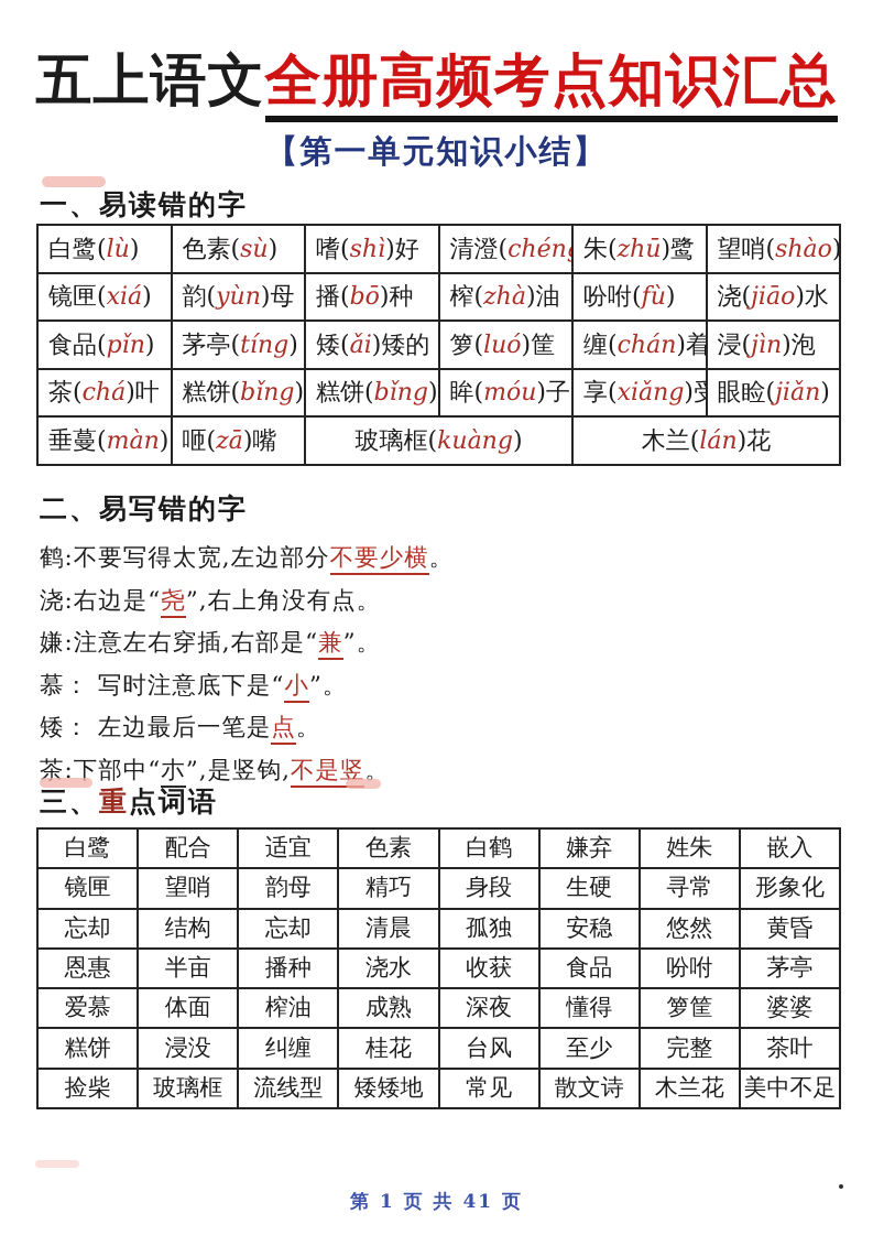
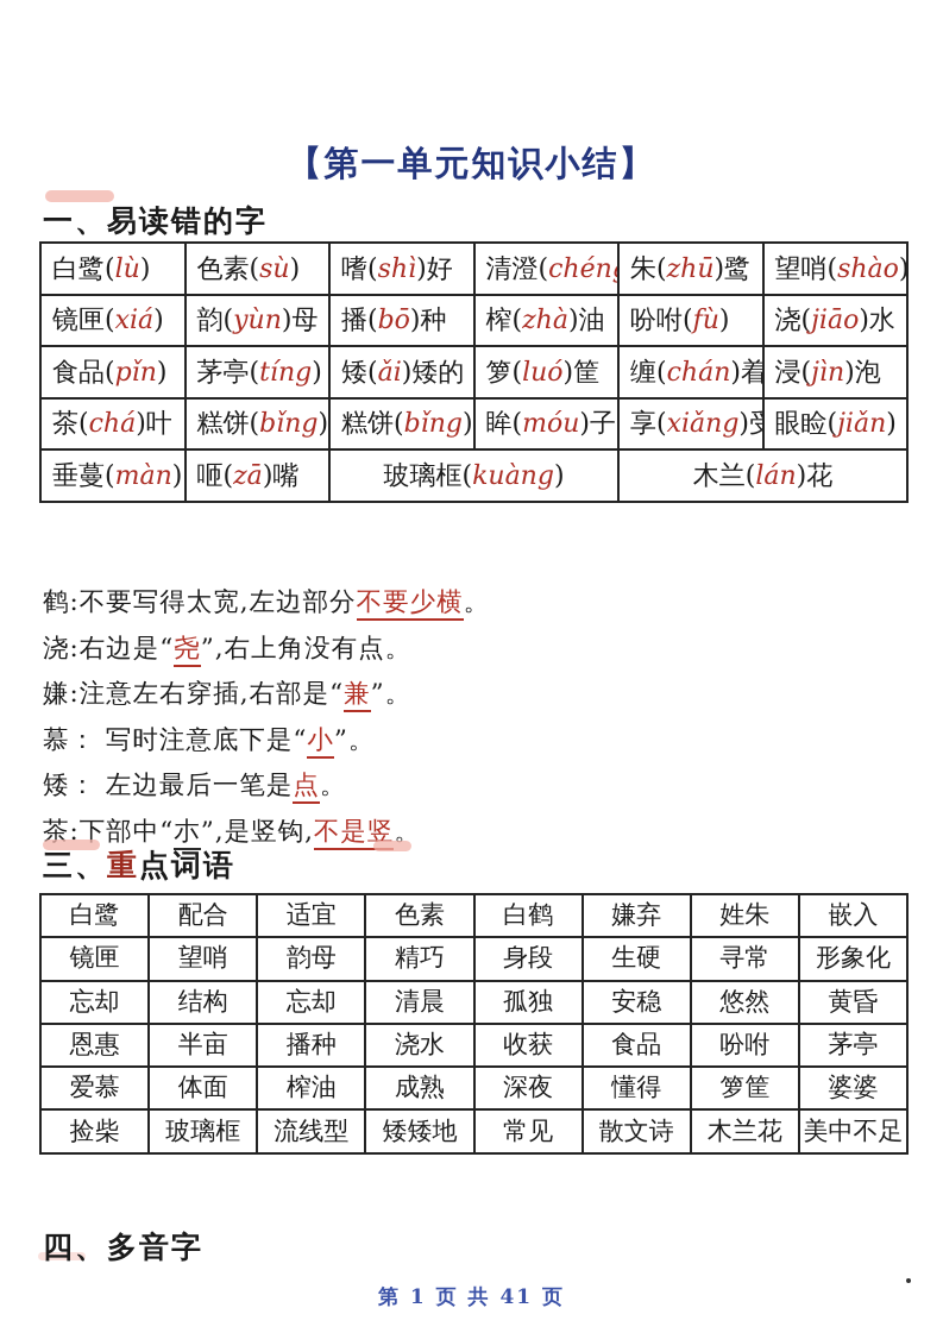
- 五上语文全册高频考点知识汇总
  【第一单元知识小结】
  一、易读错的字
  白鹭(lù)	色素(sù)	嗜(shì)好	清澄(chén	朱(zhū)鹭	望哨(shào)
  镜匣(xiá)	韵(yùn)母	播(bō)种	榨(zhà)油	吩咐(fù)	浇(jiāo)水
  食品(pǐn)	茅亭(tíng)	矮(ǎi)矮的	箩(luó)筐	缠(chán)着	浸(jìn)泡
  茶(chá)叶	糕饼(bǐng)	糕饼(bǐng)	眸(móu)子	享(xiǎng)受	眼睑(jiǎn)
  垂蔓(màn)	咂(zā)嘴	玻璃框(kuàng)	木兰(lán)花
- 二、易写错的字
  鹤:不要写得太宽,左边部分不要少横。
  浇:右边是“尧”,右上角没有点。
  嫌:注意左右穿插,右部是“兼”。
  慕： 写时注意底下是“小”。
  矮： 左边最后一笔是点。
  茶:下部中“朩”,是竖钩,不是竖。
  三、重点词语
  白鹭	配合	适宜	色素	白鹤	嫌弃	姓朱	嵌入
  镜匣	望哨	韵母	精巧	身段	生硬	寻常	形象化
  忘却	结构	忘却	清晨	孤独	安稳	悠然	黄昏
  恩惠	半亩	播种	浇水	收获	食品	吩咐	茅亭
  爱慕	体面	榨油	成熟	深夜	懂得	箩筐	婆婆
- 糕饼	浸没	纠缠	桂花	台风	至少	完整	茶叶
  捡柴	玻璃框	流线型	矮矮地	常见	散文诗	木兰花	美中不足
+ 四、多音字
  第 1 页 共 41 页
